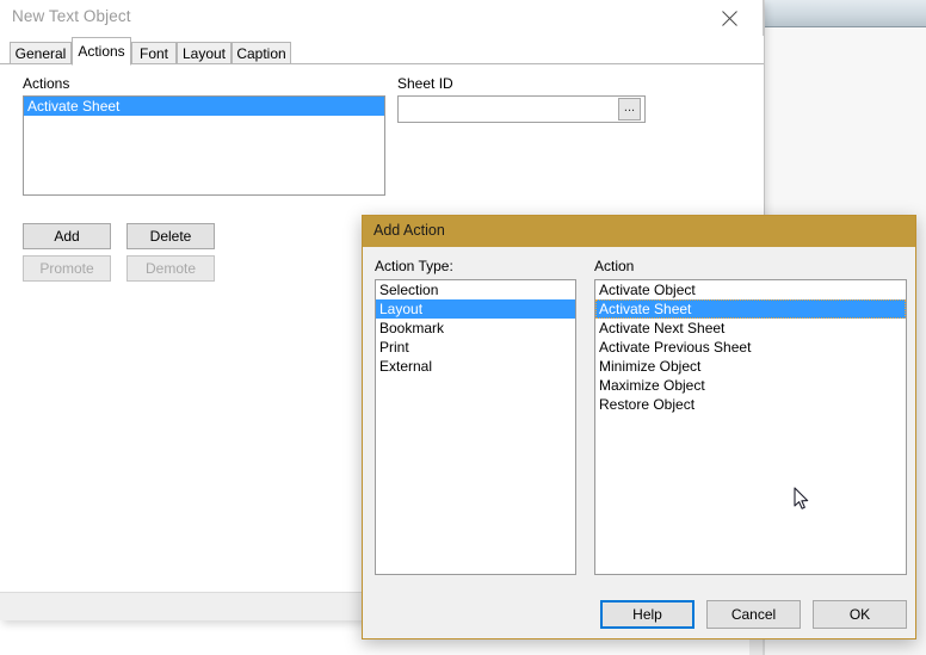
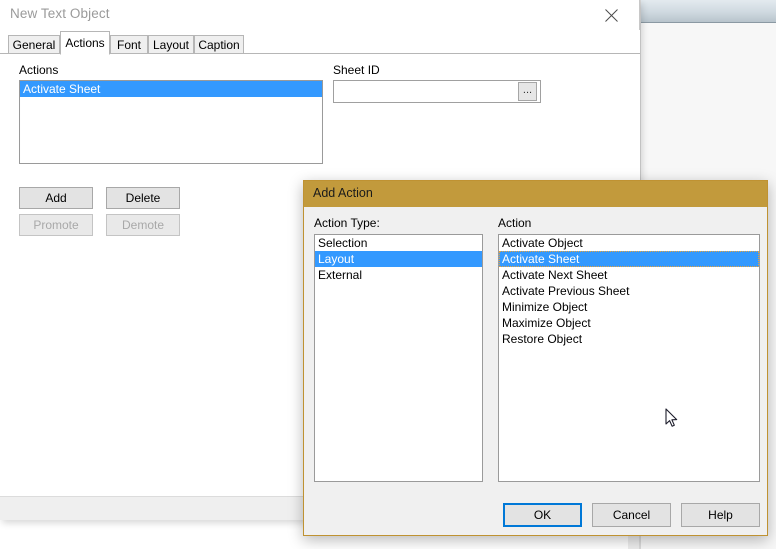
  New Text Object
  General
  Actions
  Font
  Layout
  Caption
  Actions
  Activate Sheet
  Sheet ID
  ...
  Add
  Delete
  Promote
  Demote
  Add Action
  Action Type:
  Selection
  Layout
- Bookmark
- Print
  External
  Action
  Activate Object
  Activate Sheet
  Activate Next Sheet
  Activate Previous Sheet
  Minimize Object
  Maximize Object
  Restore Object
- Help
+ OK
  Cancel
- OK
+ Help
